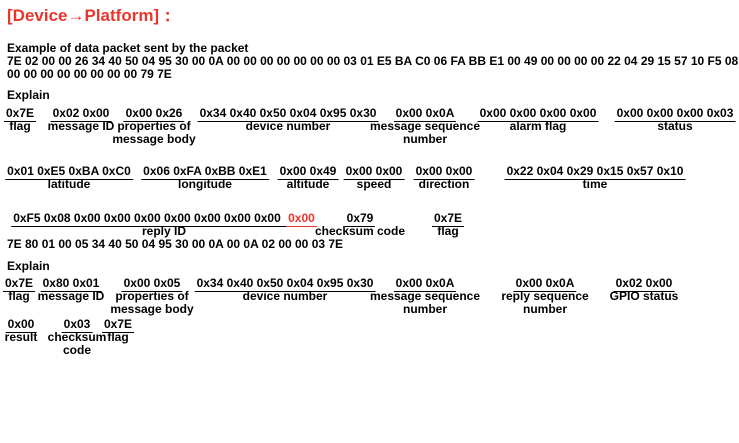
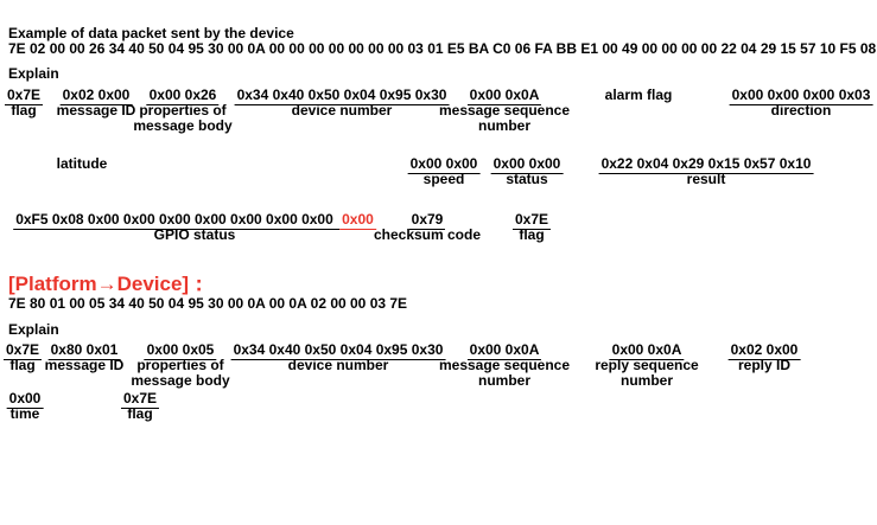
- [Device→Platform]：
- Example of data packet sent by the packet
+ Example of data packet sent by the device
  7E 02 00 00 26 34 40 50 04 95 30 00 0A 00 00 00 00 00 00 00 03 01 E5 BA C0 06 FA BB E1 00 49 00 00 00 00 22 04 29 15 57 10 F5 08
- 00 00 00 00 00 00 00 00 79 7E
  Explain
  0x7E
  flag
  0x02 0x00
  message ID
  0x00 0x26
  properties of
  message body
  0x34 0x40 0x50 0x04 0x95 0x30
  device number
  0x00 0x0A
  message sequence
  number
- 0x00 0x00 0x00 0x00
  alarm flag
  0x00 0x00 0x00 0x03
- status
+ direction
- 0x01 0xE5 0xBA 0xC0
  latitude
- 0x06 0xFA 0xBB 0xE1
- longitude
- 0x00 0x49
- altitude
  0x00 0x00
  speed
  0x00 0x00
- direction
+ status
  0x22 0x04 0x29 0x15 0x57 0x10
- time
+ result
  0xF5 0x08 0x00 0x00 0x00 0x00 0x00 0x00 0x00 0x00
- reply ID
+ GPIO status
  0x79
  checksum code
  0x7E
  flag
+ [Platform→Device]：
  7E 80 01 00 05 34 40 50 04 95 30 00 0A 00 0A 02 00 00 03 7E
  Explain
  0x7E
  flag
  0x80 0x01
  message ID
  0x00 0x05
  properties of
  message body
  0x34 0x40 0x50 0x04 0x95 0x30
  device number
  0x00 0x0A
  message sequence
  number
  0x00 0x0A
  reply sequence
  number
  0x02 0x00
- GPIO status
+ reply ID
  0x00
- result
+ time
- 0x03
- checksum
- code
  0x7E
  flag
